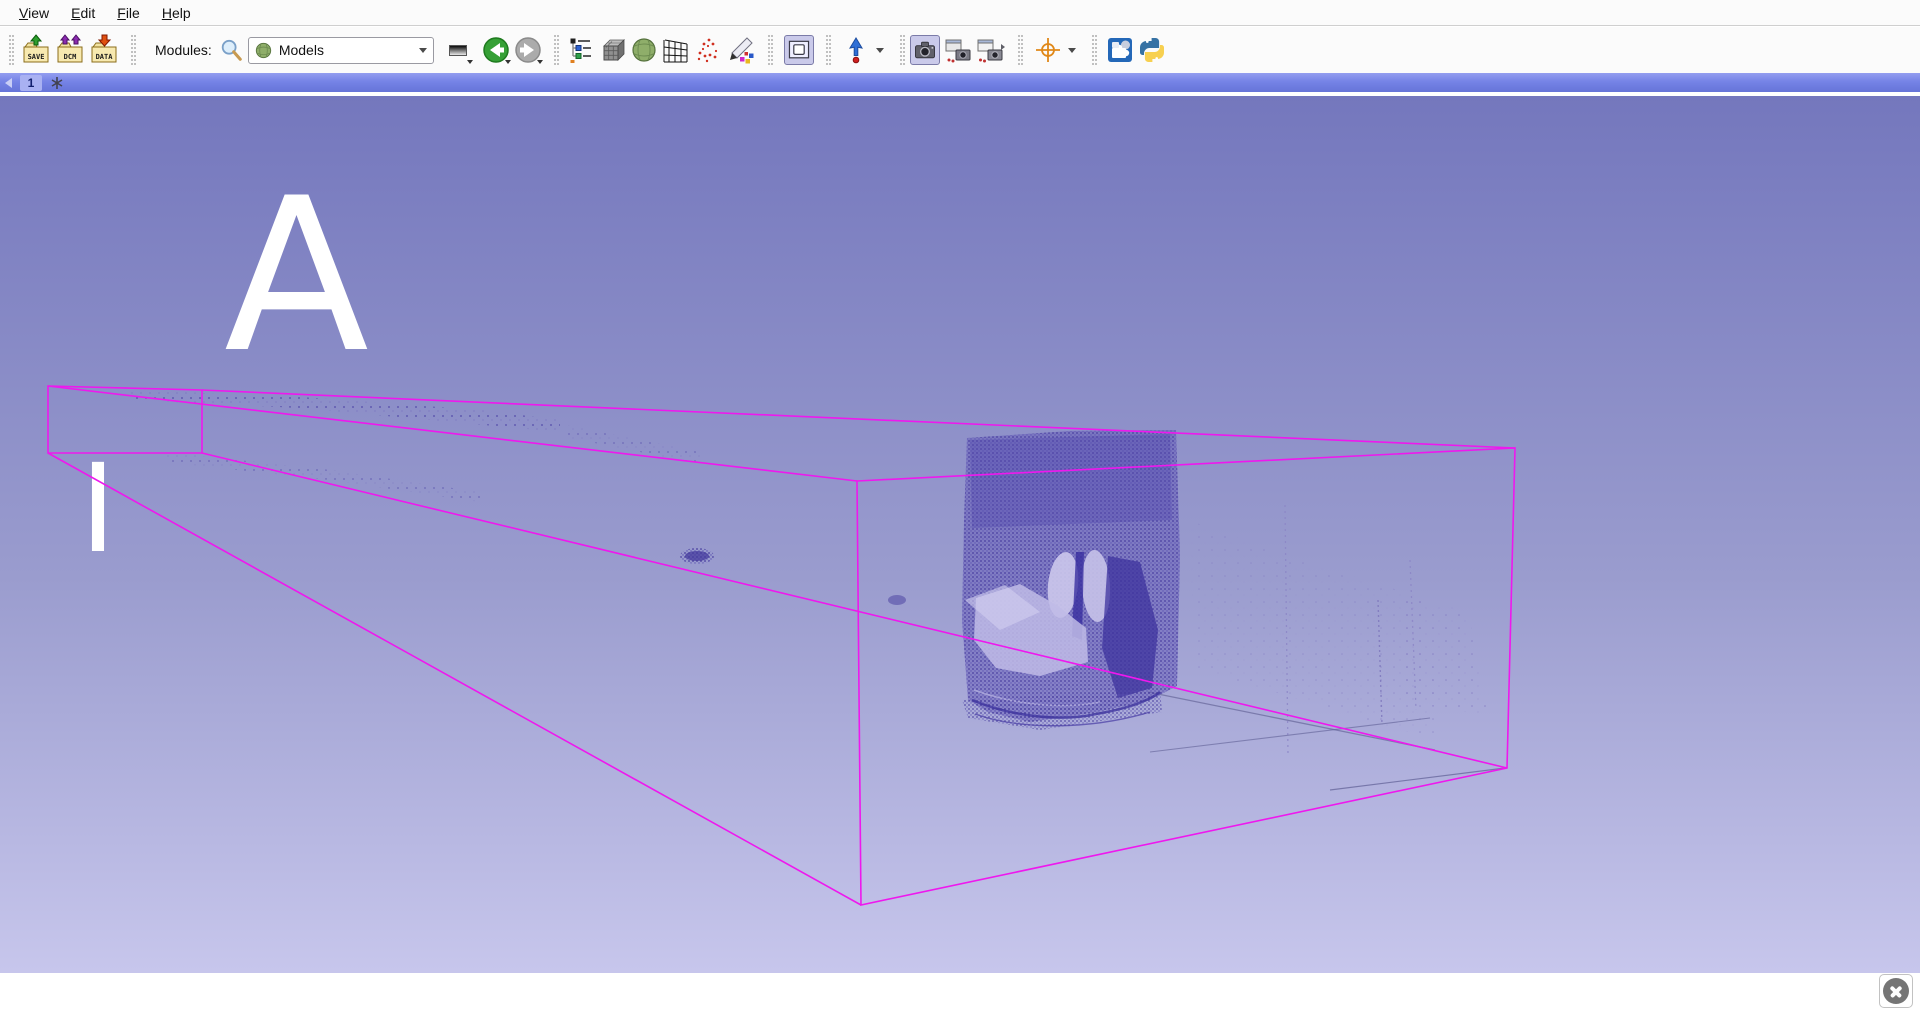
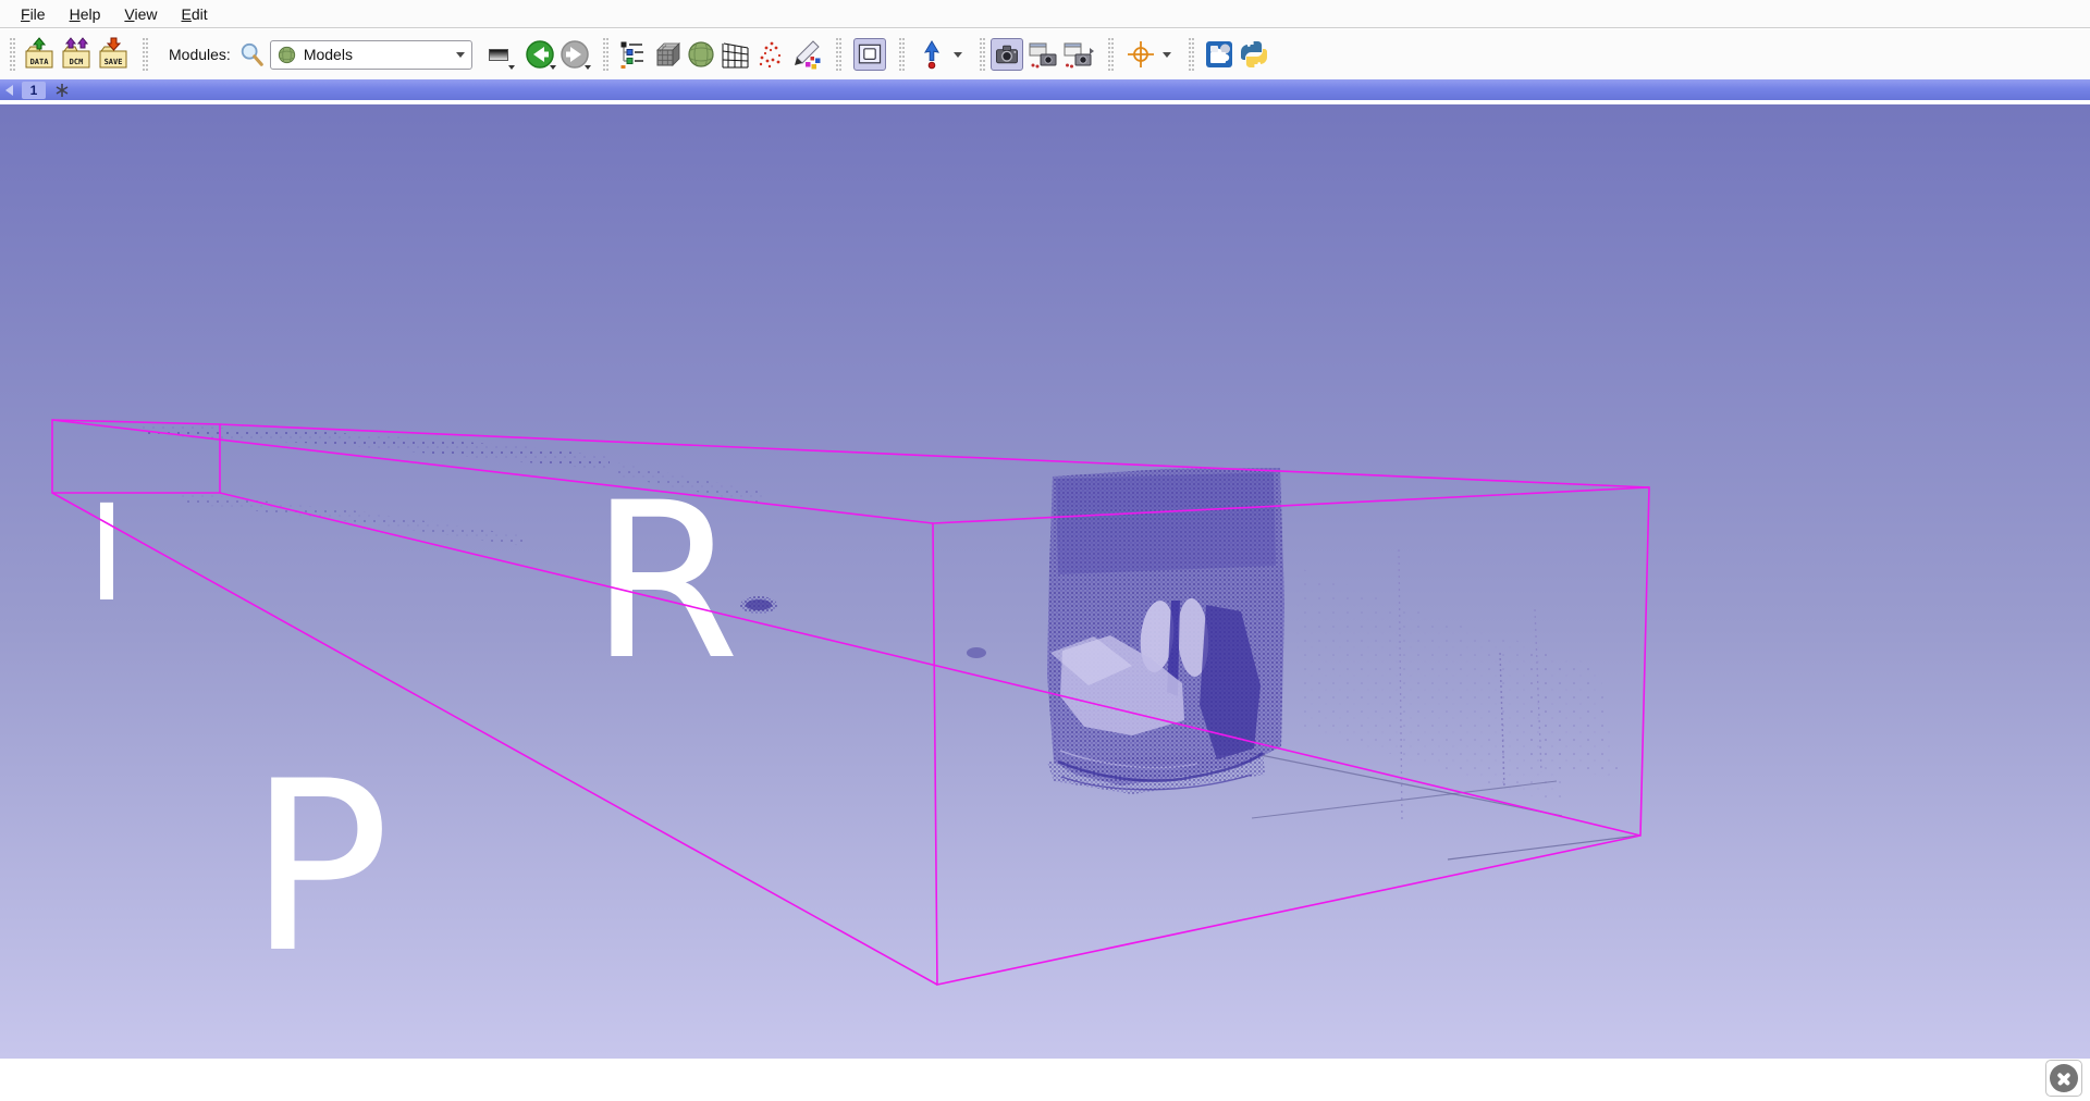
- View
+ File
- Edit
+ Help
- File
+ View
- Help
+ Edit
- SAVE
+ DATA
  DCM
- DATA
+ SAVE
  Modules:
  Models
  1
- A
  I
+ R
+ P
